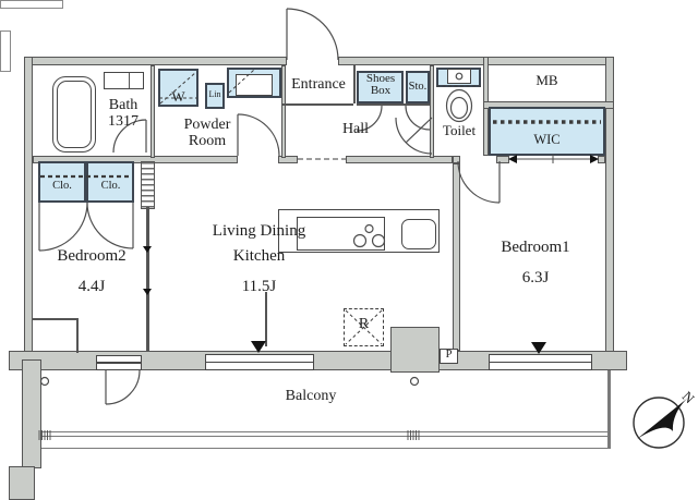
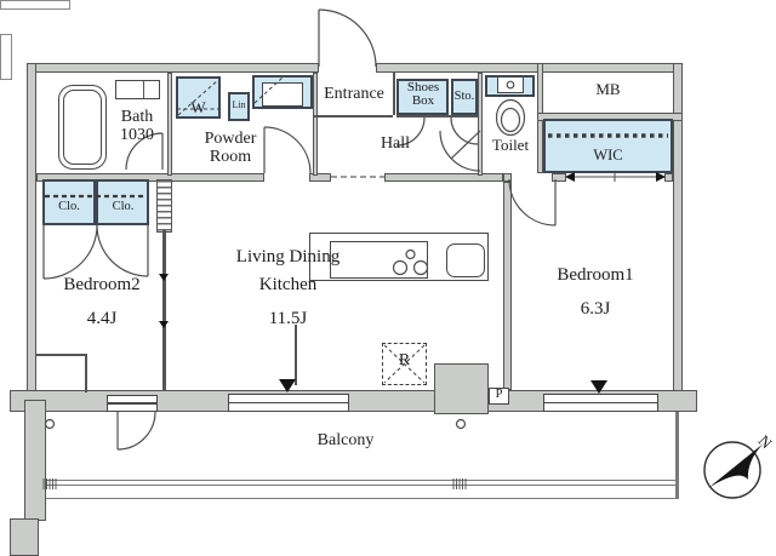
  Bath
- 1317
+ 1030
  Powder
  Room
  W
  Lin
  Entrance
  Shoes
  Box
  Sto.
  Hall
  Toilet
  MB
  WIC
  Clo.
  Clo.
  Bedroom2
  4.4J
  Living Dining
  Kitchen
  11.5J
  Bedroom1
  6.3J
  R
  P
  Balcony
